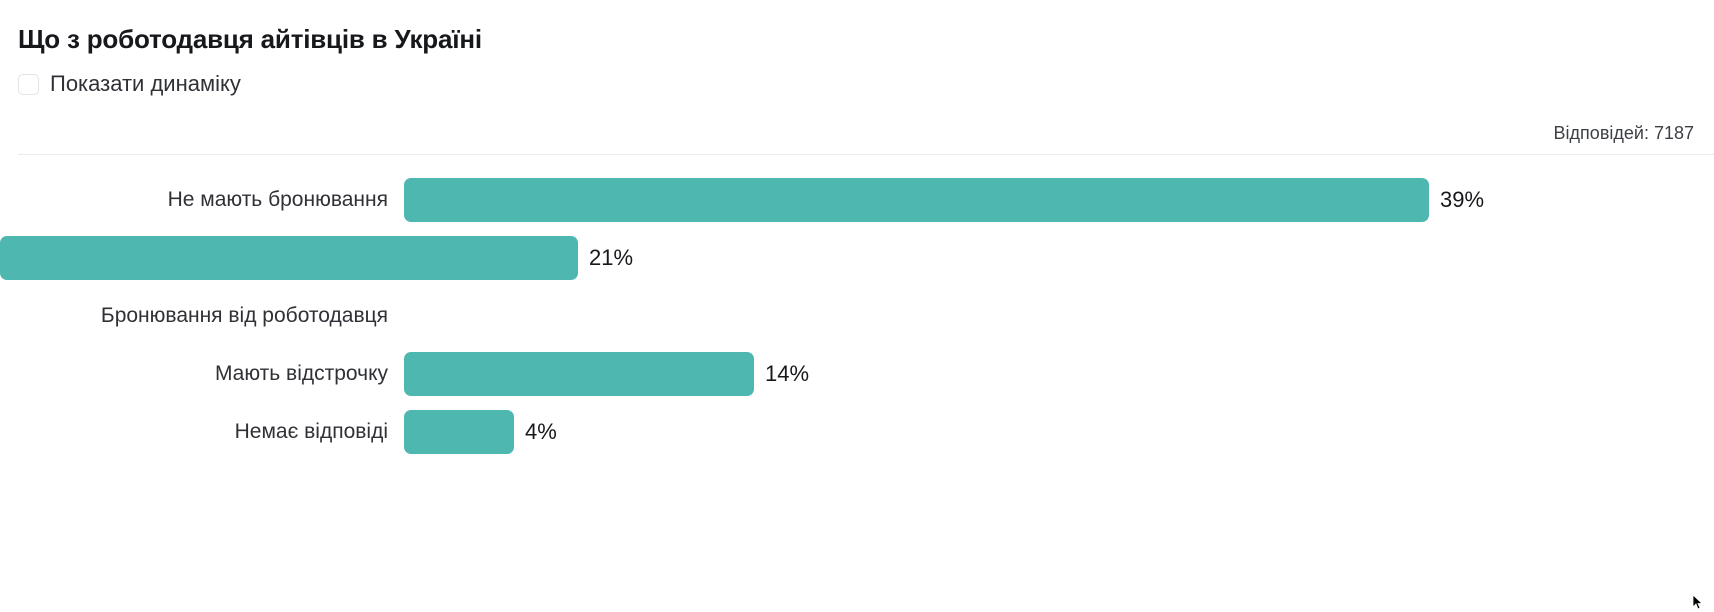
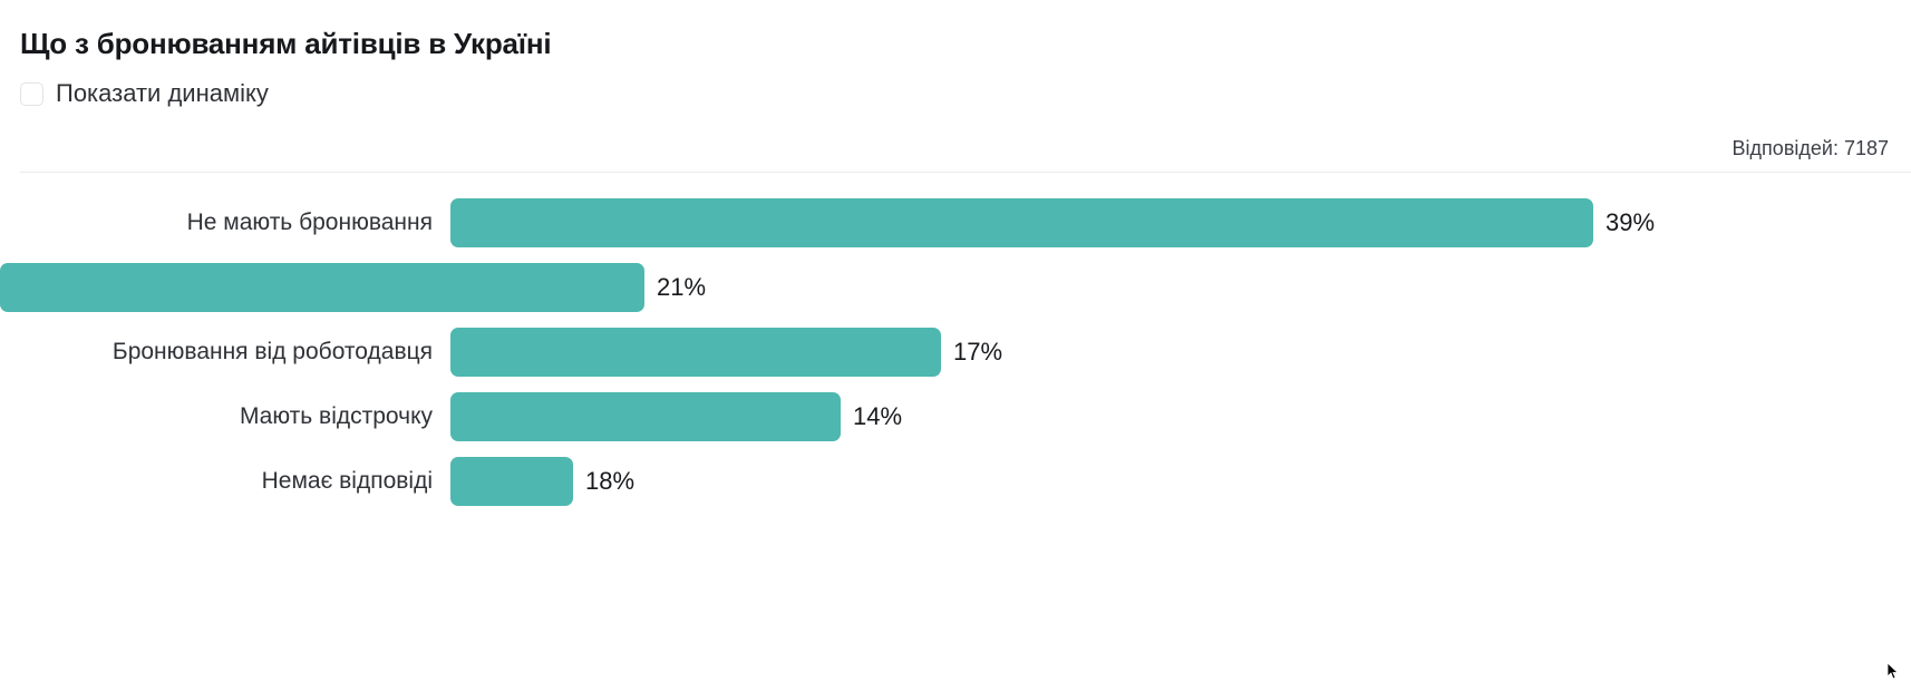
- Що з роботодавця айтівців в Україні
+ Що з бронюванням айтівців в Україні
  Показати динаміку
  Відповідей: 7187
  Не мають бронювання
  39%
  21%
  Бронювання від роботодавця
+ 17%
  Мають відстрочку
  14%
  Немає відповіді
- 4%
+ 18%
